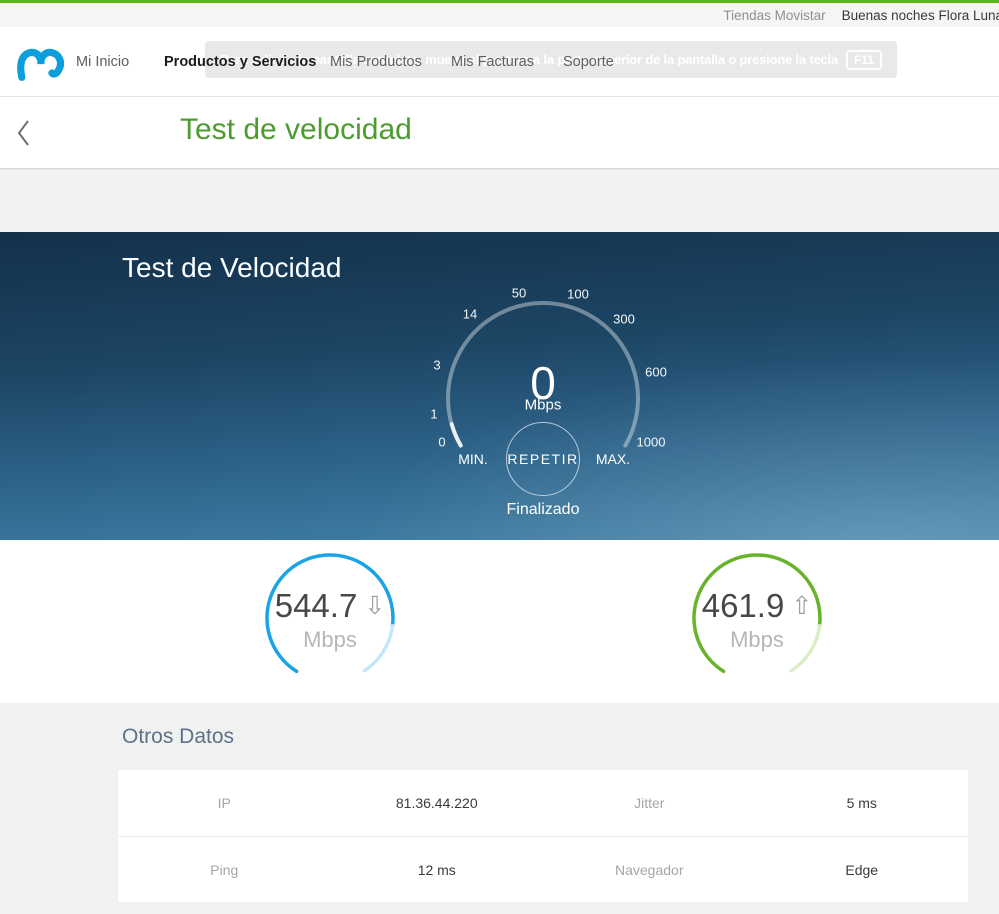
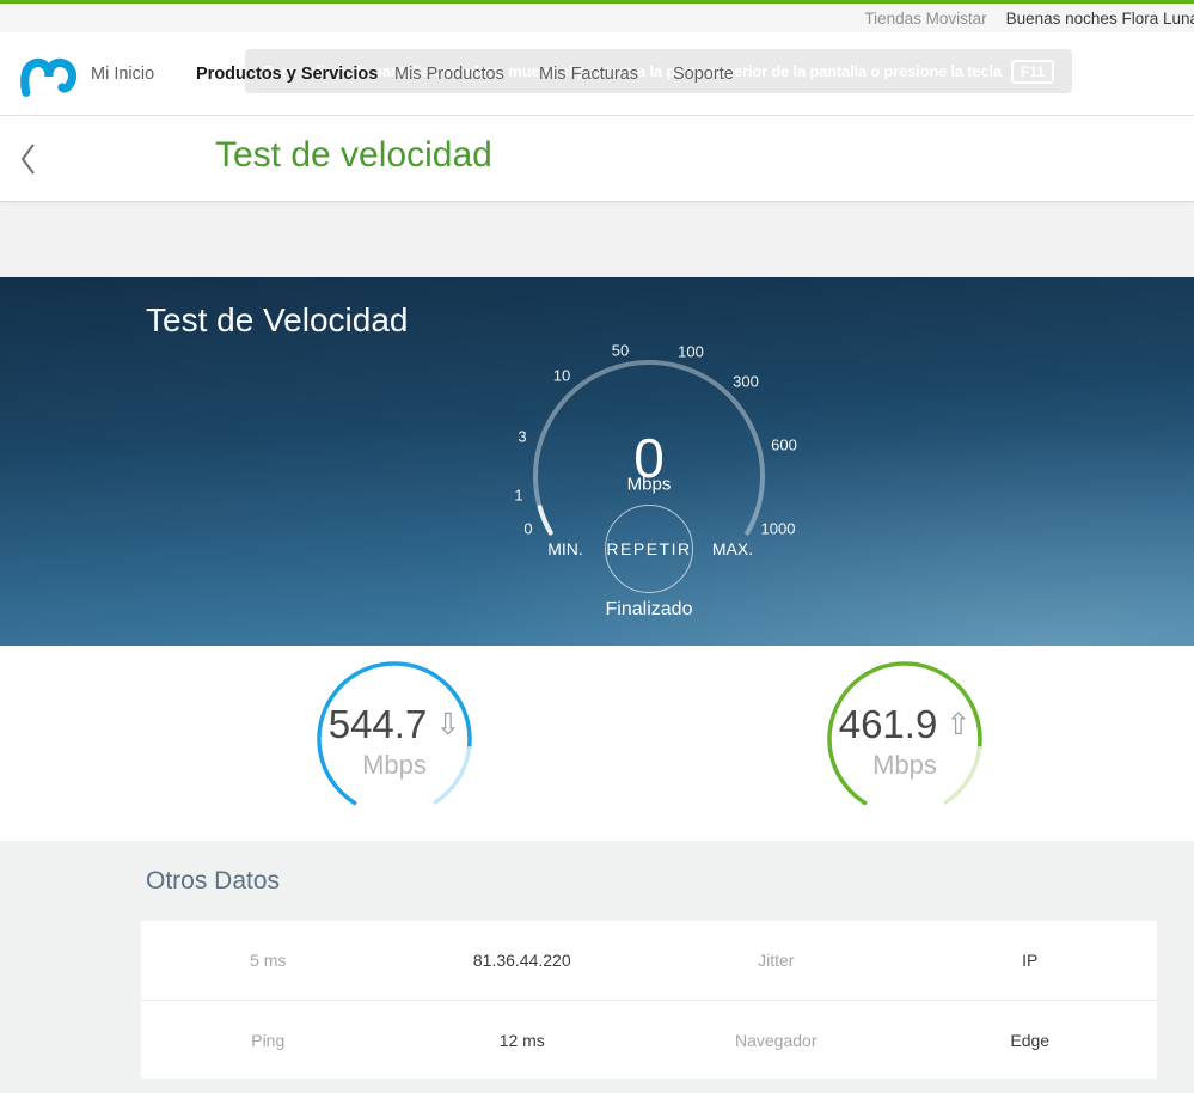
  Tiendas Movistar
  Buenas noches Flora Lun
  Para salir de la pantalla completa, mueva el puntero a la parte superior de la pantalla o presione la tecla
  Mi Inicio
  Productos y Servicios
  Mis Productos
  Mis Facturas
  Soporte
  Test de velocidad
  Test de Velocidad
  0
  1
  3
- 14
+ 10
  50
  100
  300
  600
  1000
  0
  Mbps
  MIN.
  MAX.
  REPETIR
  Finalizado
  544.7
  ⇩
  Mbps
  461.9
  ⇧
  Mbps
  Otros Datos
- IP
+ 5 ms
  81.36.44.220
  Jitter
- 5 ms
+ IP
  Ping
  12 ms
  Navegador
  Edge
